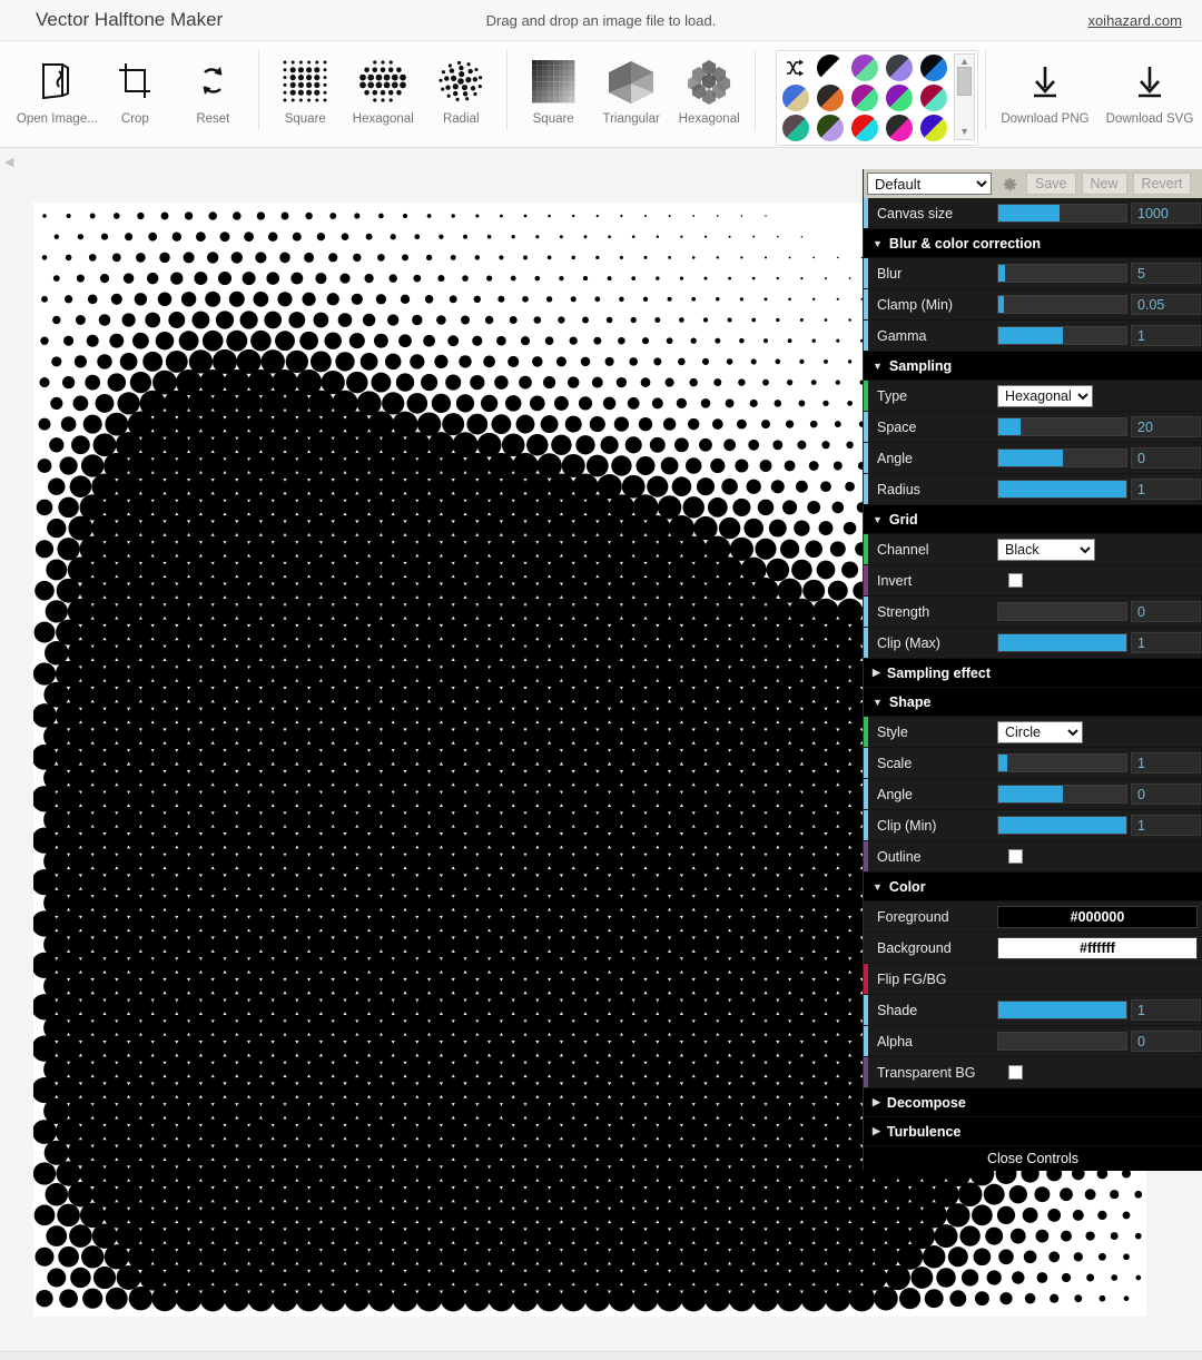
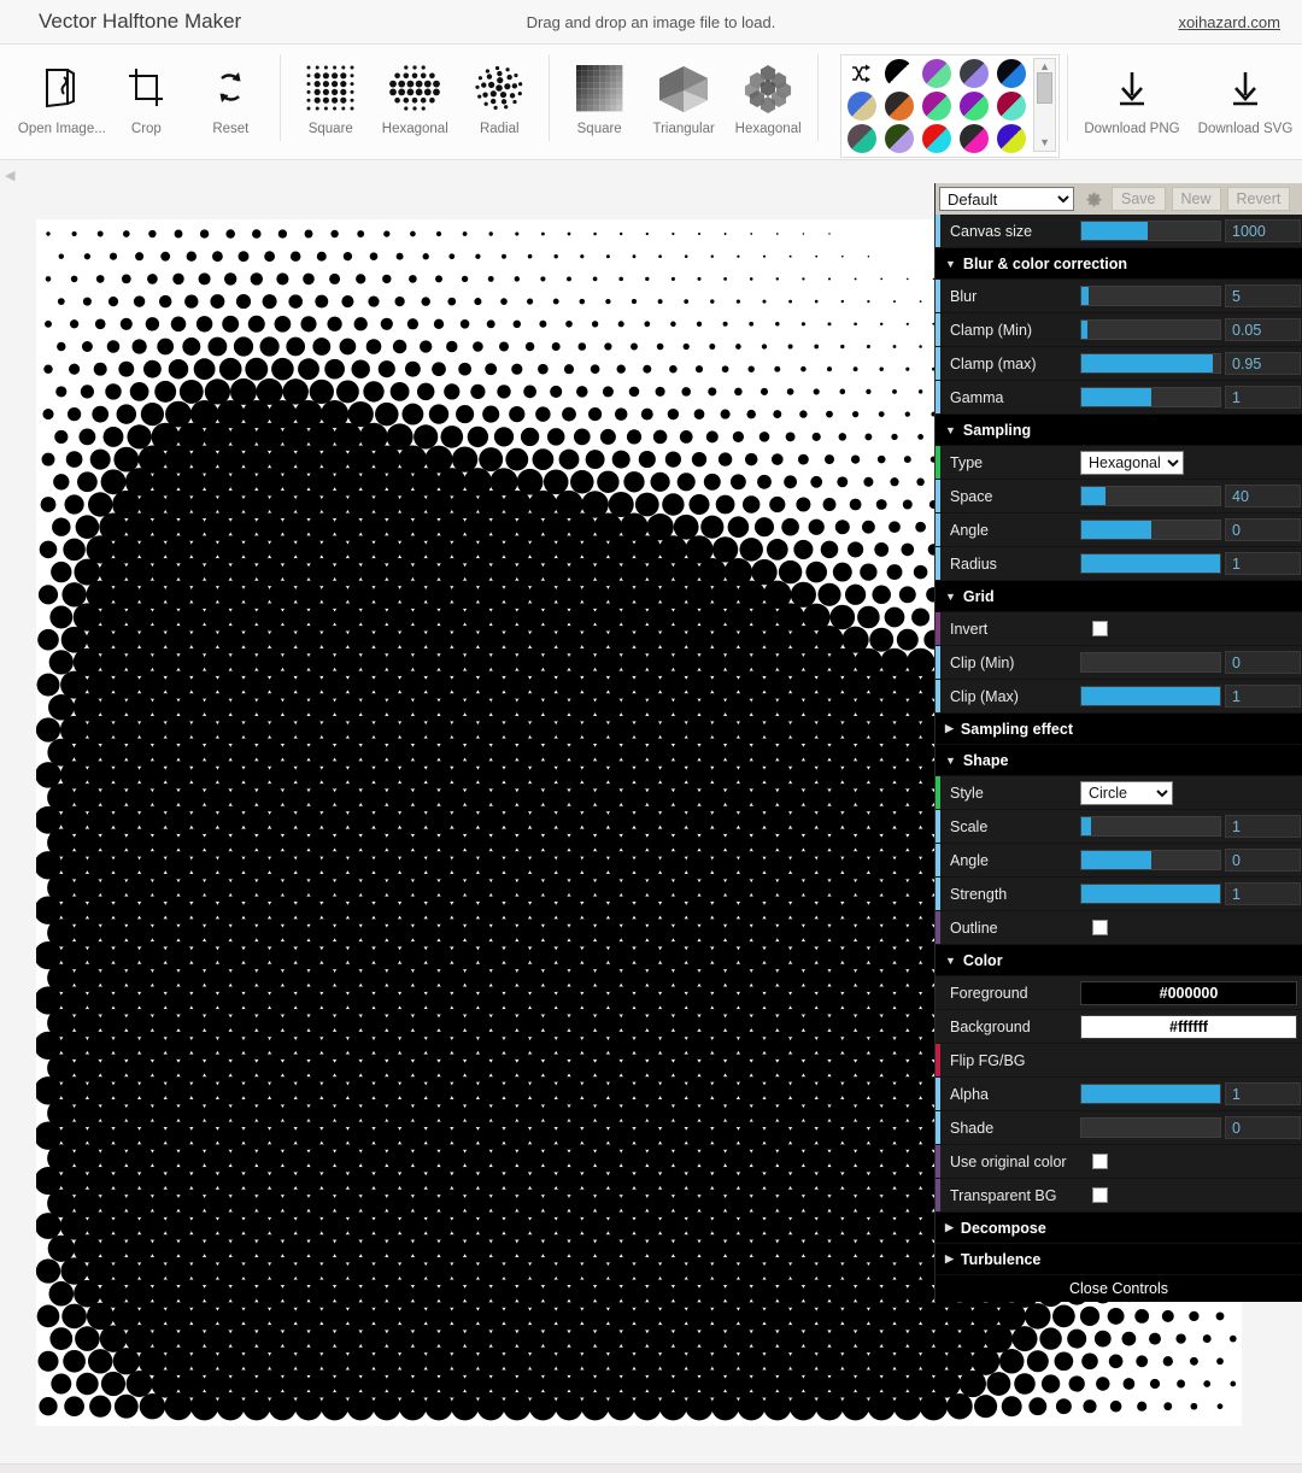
  Vector Halftone Maker
  Drag and drop an image file to load.
  xoihazard.com
  Open Image...
  Crop
  Reset
  Square
  Hexagonal
  Radial
  Square
  Triangular
  Hexagonal
  ▲
  ▼
  Download PNG
  Download SVG
  ◀
  Default
  Save
  New
  Revert
  Canvas size
  1000
  ▼
  Blur & color correction
  Blur
  5
  Clamp (Min)
  0.05
+ Clamp (max)
+ 0.95
  Gamma
  1
  ▼
  Sampling
  Type
  Hexagonal
  Space
- 20
+ 40
  Angle
  0
  Radius
  1
  ▼
  Grid
- Channel
- Black
  Invert
- Strength
+ Clip (Min)
  0
  Clip (Max)
  1
  ▶
  Sampling effect
  ▼
  Shape
  Style
  Circle
  Scale
  1
  Angle
  0
- Clip (Min)
+ Strength
  1
  Outline
  ▼
  Color
  Foreground
  #000000
  Background
  #ffffff
  Flip FG/BG
- Shade
+ Alpha
  1
- Alpha
+ Shade
  0
+ Use original color
  Transparent BG
  ▶
  Decompose
  ▶
  Turbulence
  Close Controls
